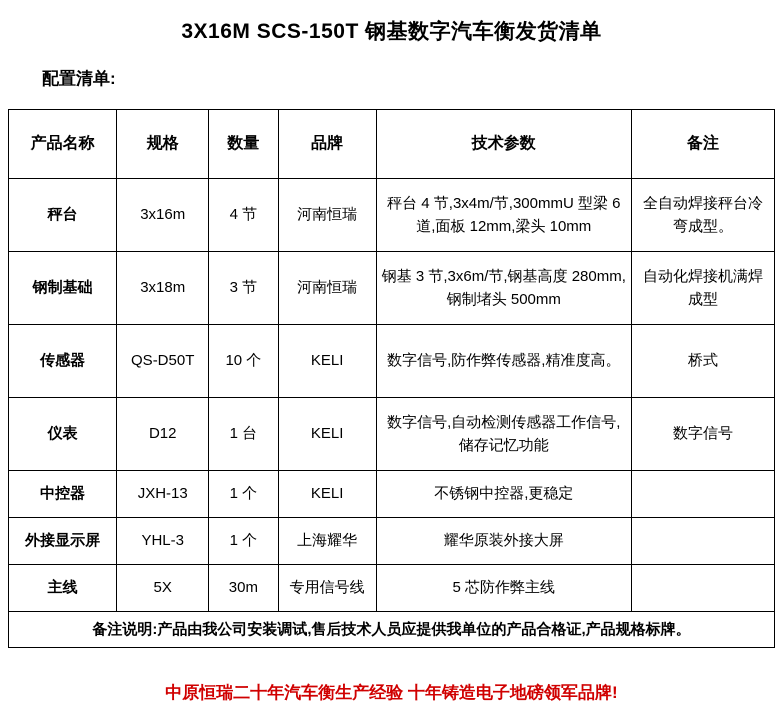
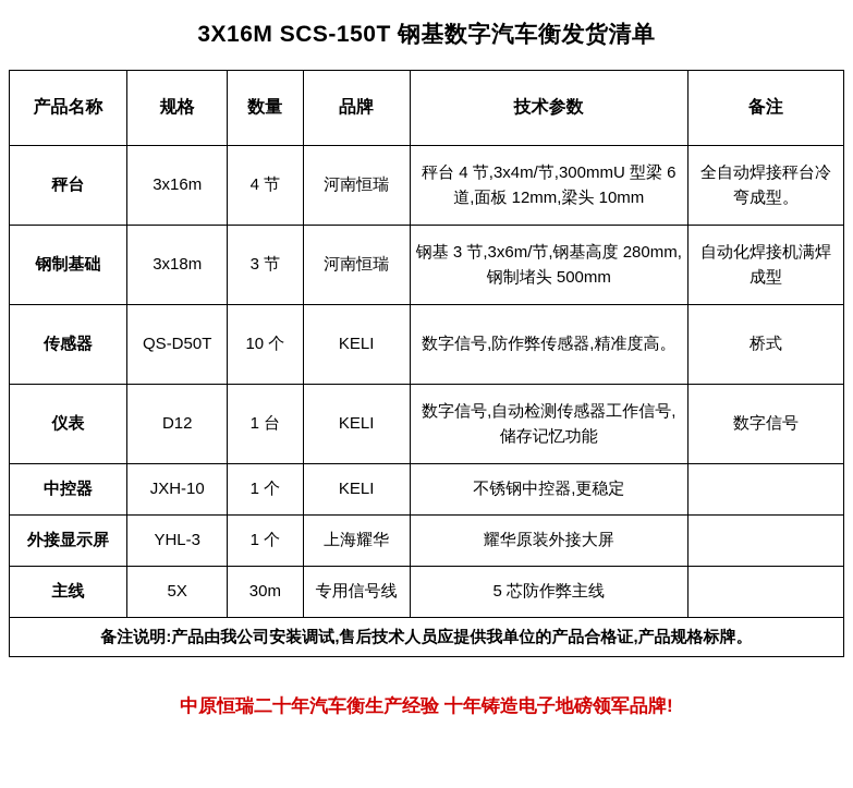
  3X16M SCS-150T 钢基数字汽车衡发货清单
- 配置清单:
  产品名称	规格	数量	品牌	技术参数	备注
  秤台	3x16m	4 节	河南恒瑞	秤台 4 节,3x4m/节,300mmU 型梁 6 道,面板 12mm,梁头 10mm	全自动焊接秤台冷弯成型。
  钢制基础	3x18m	3 节	河南恒瑞	钢基 3 节,3x6m/节,钢基高度 280mm, 钢制堵头 500mm	自动化焊接机满焊成型
  传感器	QS-D50T	10 个	KELI	数字信号,防作弊传感器,精准度高。	桥式
  仪表	D12	1 台	KELI	数字信号,自动检测传感器工作信号,储存记忆功能	数字信号
- 中控器	JXH-13	1 个	KELI	不锈钢中控器,更稳定
+ 中控器	JXH-10	1 个	KELI	不锈钢中控器,更稳定
  外接显示屏	YHL-3	1 个	上海耀华	耀华原装外接大屏
  主线	5X	30m	专用信号线	5 芯防作弊主线
  备注说明:产品由我公司安装调试,售后技术人员应提供我单位的产品合格证,产品规格标牌。
  中原恒瑞二十年汽车衡生产经验 十年铸造电子地磅领军品牌!
